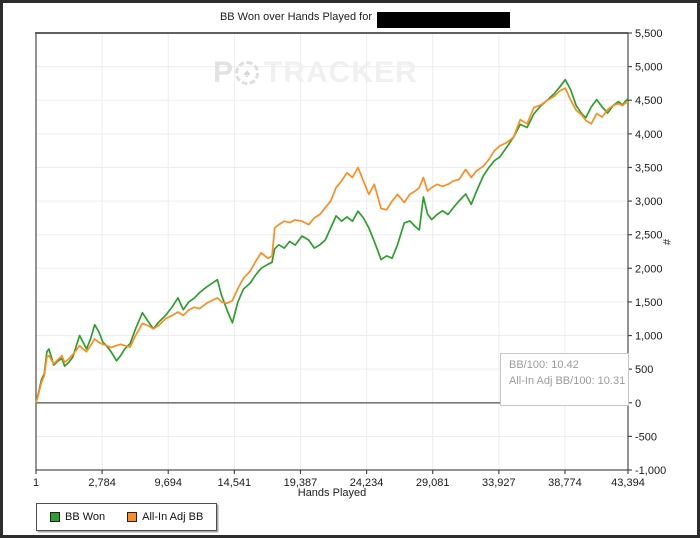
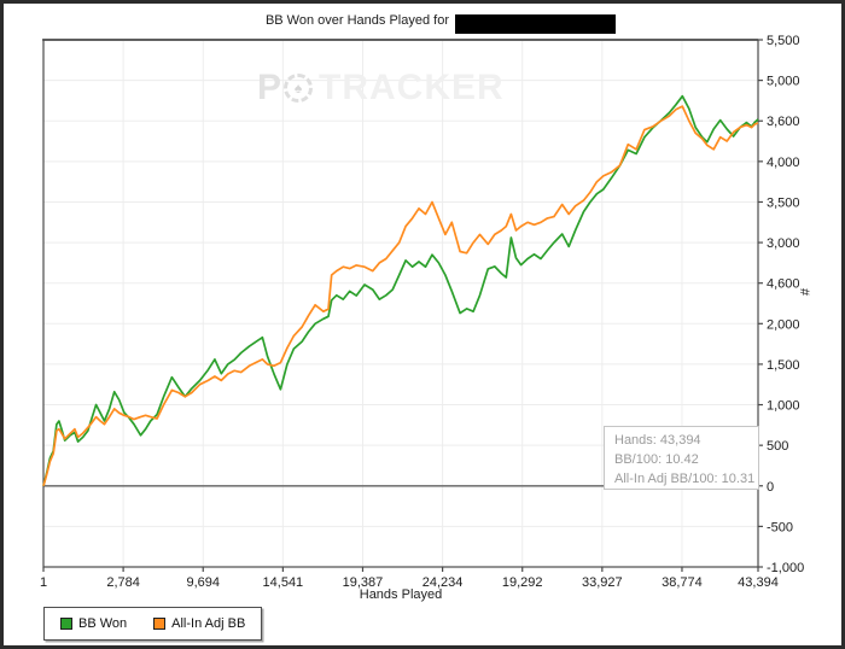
  BB Won over Hands Played for
  P
  ♠
  5,500
  5,000
- 4,500
+ 3,600
  4,000
  3,500
  3,000
- 2,500
+ 4,600
  2,000
  1,500
  1,000
  500
  0
  -500
  -1,000
  1
  2,784
  9,694
  14,541
  19,387
  24,234
- 29,081
+ 19,292
  33,927
  38,774
  43,394
  Hands Played
+ Hands: 43,394
  BB/100: 10.42
  All-In Adj BB/100: 10.31
  BB Won
  All-In Adj BB
